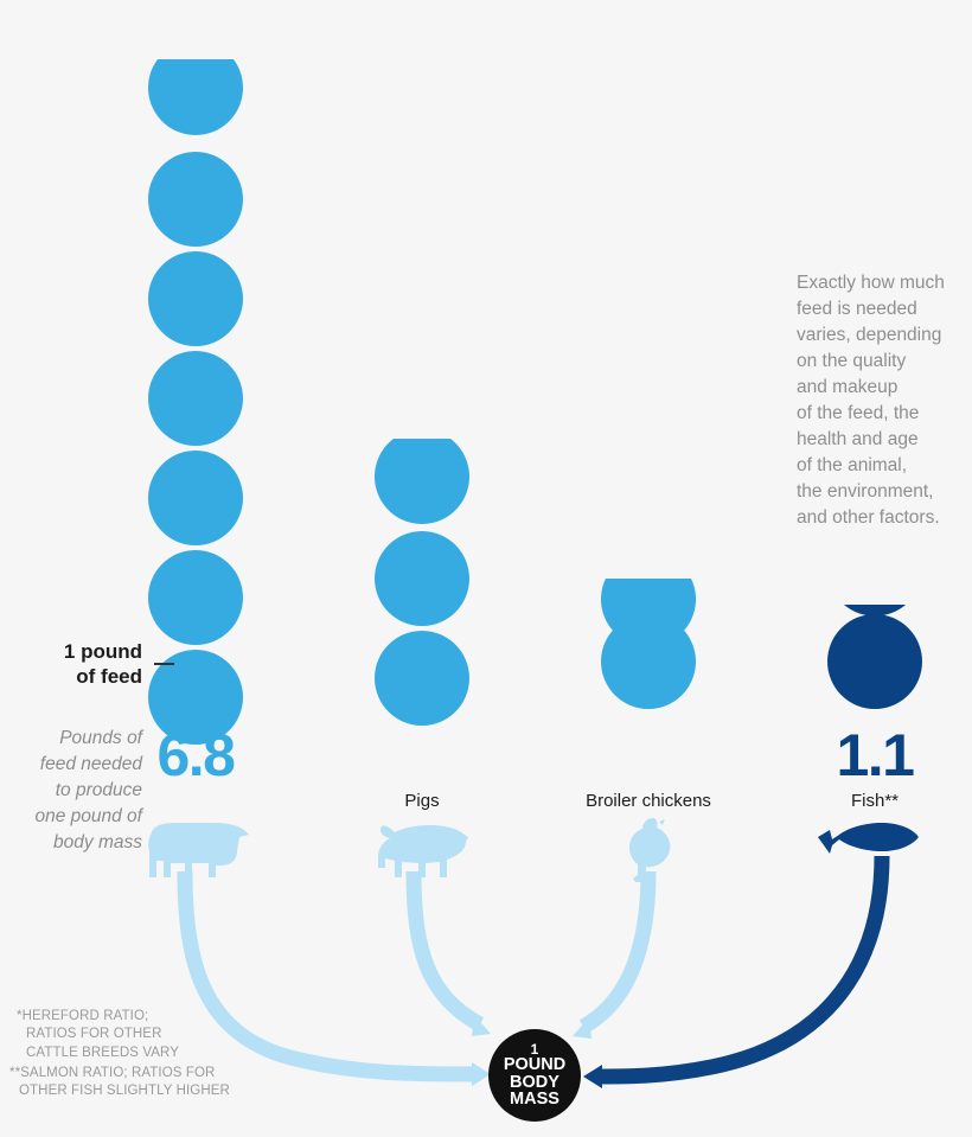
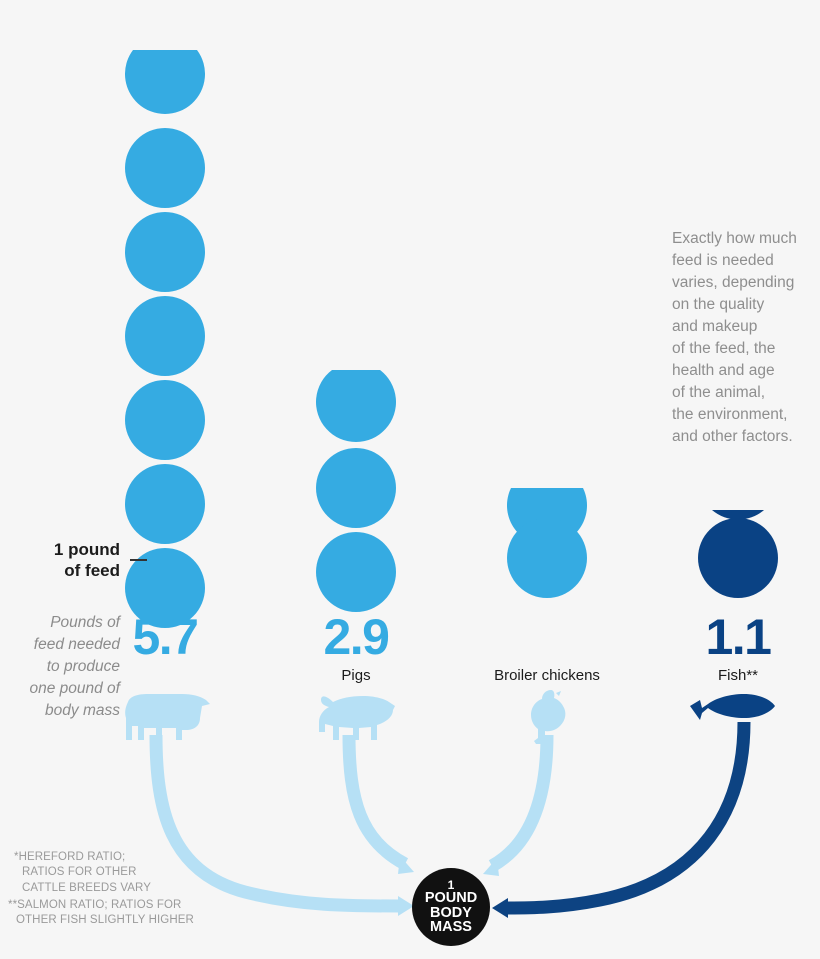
- 6.8
+ 5.7
+ 2.9
  Pigs
  Broiler chickens
  1.1
  Fish**
  1 pound
  of feed
  Pounds of
  feed needed
  to produce
  one pound of
  body mass
  Exactly how much
  feed is needed
  varies, depending
  on the quality
  and makeup
  of the feed, the
  health and age
  of the animal,
  the environment,
  and other factors.
  1
  POUND
  BODY
  MASS
  *HEREFORD RATIO;
  RATIOS FOR OTHER
  CATTLE BREEDS VARY
  **SALMON RATIO; RATIOS FOR
  OTHER FISH SLIGHTLY HIGHER
